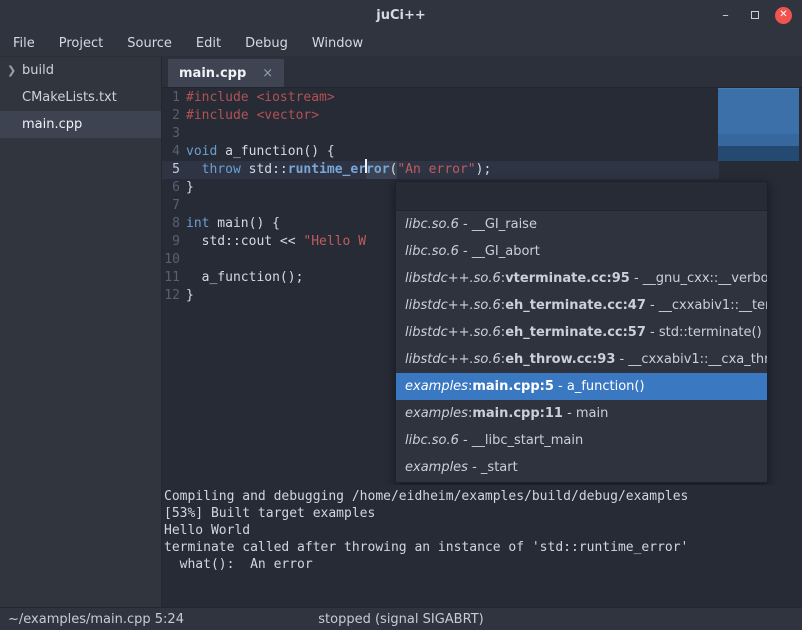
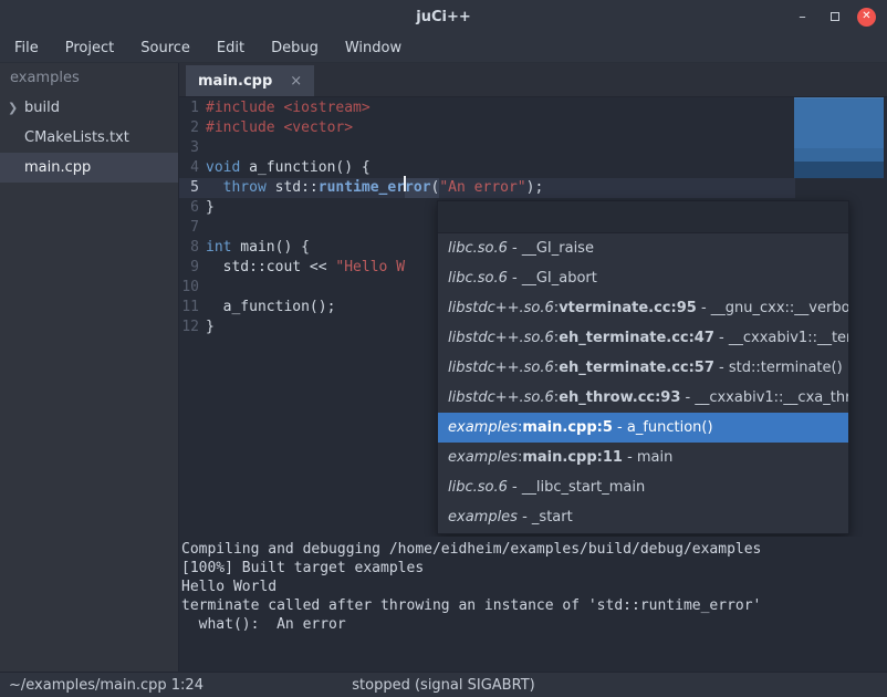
  juCi++
  –
  ✕
  File
  Project
  Source
  Edit
  Debug
  Window
+ examples
  ❯
  build
  CMakeLists.txt
  main.cpp
  main.cpp
  ×
  1
  #include <iostream>
  2
  #include <vector>
  3
  4
  void
  a_function() {
  5
  throw
  std::
  runtime_er
  ror
  (
  "An error"
  );
  6
  }
  7
  8
  int
  main() {
  9
  std::cout <<
  "Hello W
  10
  11
  a_function();
  12
  }
  libc.so.6 - __GI_raise
  libc.so.6 - __GI_abort
  libstdc++.so.6:vterminate.cc:95 - __gnu_cxx::__verbo
  libstdc++.so.6:eh_terminate.cc:47 - __cxxabiv1::__te
  libstdc++.so.6:eh_terminate.cc:57 - std::terminate()
  libstdc++.so.6:eh_throw.cc:93 - __cxxabiv1::__cxa_thr
  examples:main.cpp:5 - a_function()
  examples:main.cpp:11 - main
  libc.so.6 - __libc_start_main
  examples - _start
  Compiling and debugging /home/eidheim/examples/build/debug/examples
- [53%] Built target examples
+ [100%] Built target examples
  Hello World
  terminate called after throwing an instance of 'std::runtime_error'
  what(): An error
- ~/examples/main.cpp 5:24
+ ~/examples/main.cpp 1:24
  stopped (signal SIGABRT)
